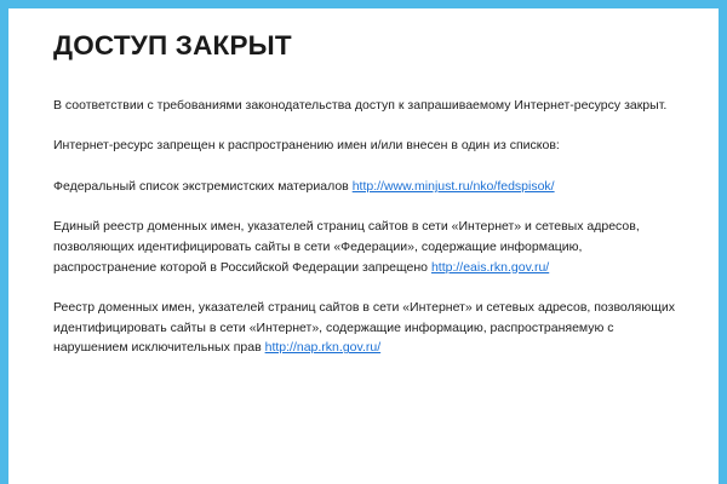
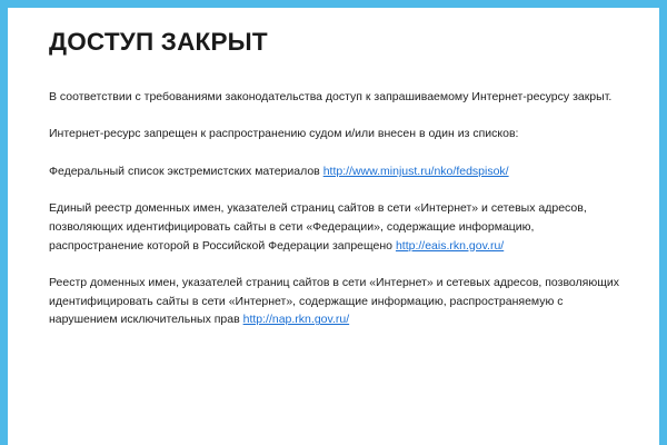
  ДОСТУП ЗАКРЫТ
  В соответствии с требованиями законодательства доступ к запрашиваемому Интернет-ресурсу закрыт.
- Интернет-ресурс запрещен к распространению имен и/или внесен в один из списков:
+ Интернет-ресурс запрещен к распространению судом и/или внесен в один из списков:
  Федеральный список экстремистских материалов http://www.minjust.ru/nko/fedspisok/
  Единый реестр доменных имен, указателей страниц сайтов в сети «Интернет» и сетевых адресов, позволяющих идентифицировать сайты в сети «Федерации», содержащие информацию, распространение которой в Российской Федерации запрещено http://eais.rkn.gov.ru/
  Реестр доменных имен, указателей страниц сайтов в сети «Интернет» и сетевых адресов, позволяющих идентифицировать сайты в сети «Интернет», содержащие информацию, распространяемую с нарушением исключительных прав http://nap.rkn.gov.ru/
